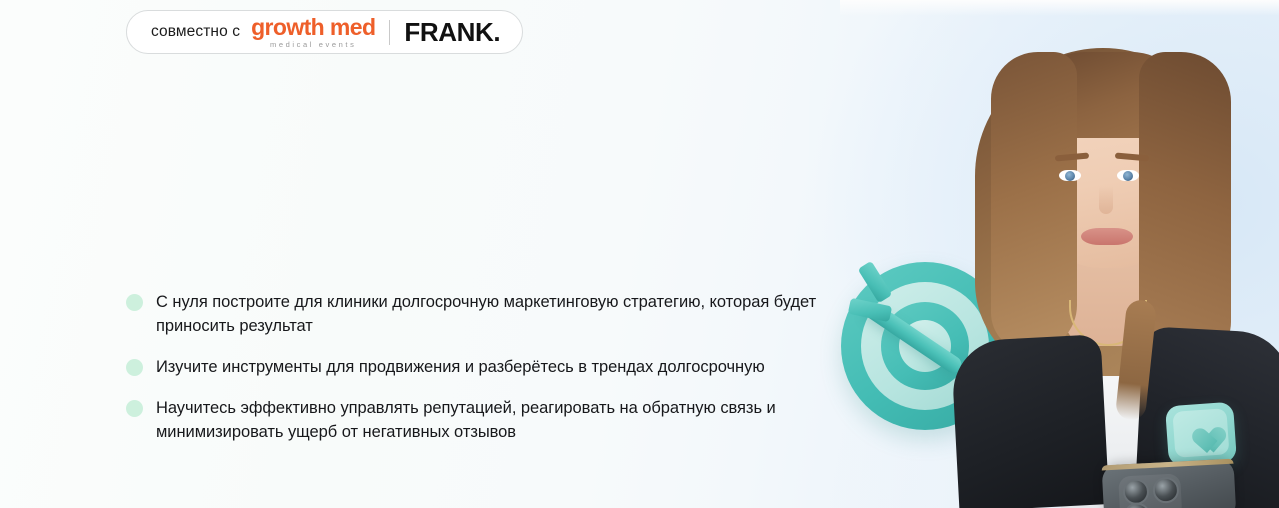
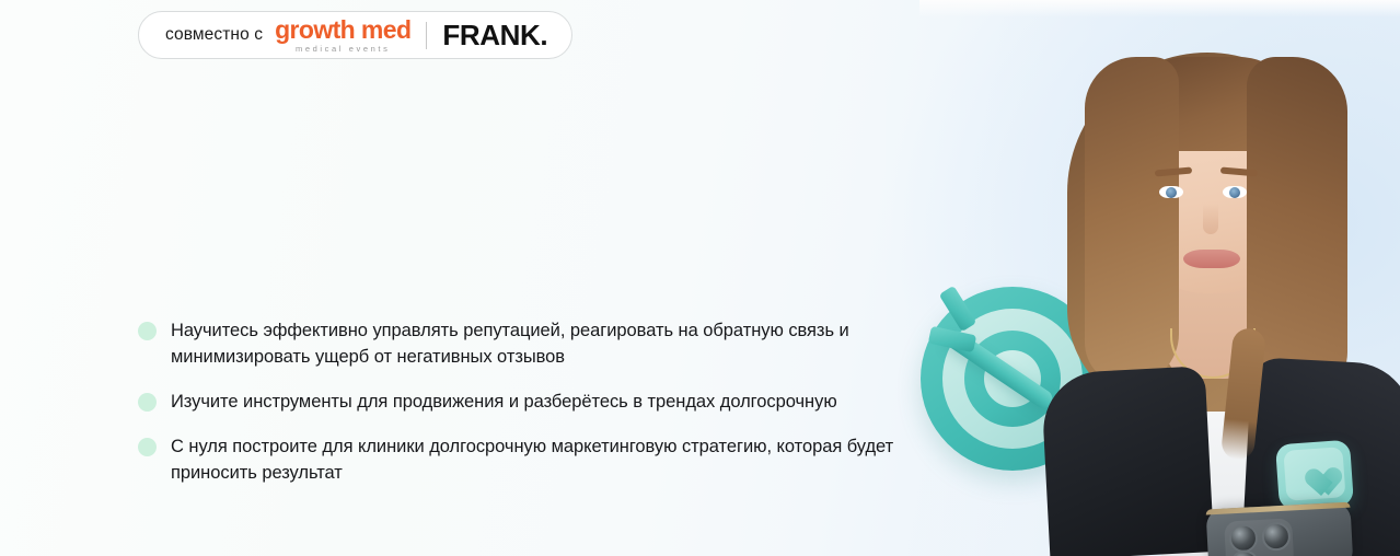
  совместно с
  growth med
  medical events
  FRANK.
- С нуля построите для клиники долгосрочную маркетинговую стратегию, которая будет приносить результат
+ Научитесь эффективно управлять репутацией, реагировать на обратную связь и минимизировать ущерб от негативных отзывов
  Изучите инструменты для продвижения и разберётесь в трендах долгосрочную
- Научитесь эффективно управлять репутацией, реагировать на обратную связь и минимизировать ущерб от негативных отзывов
+ С нуля построите для клиники долгосрочную маркетинговую стратегию, которая будет приносить результат
